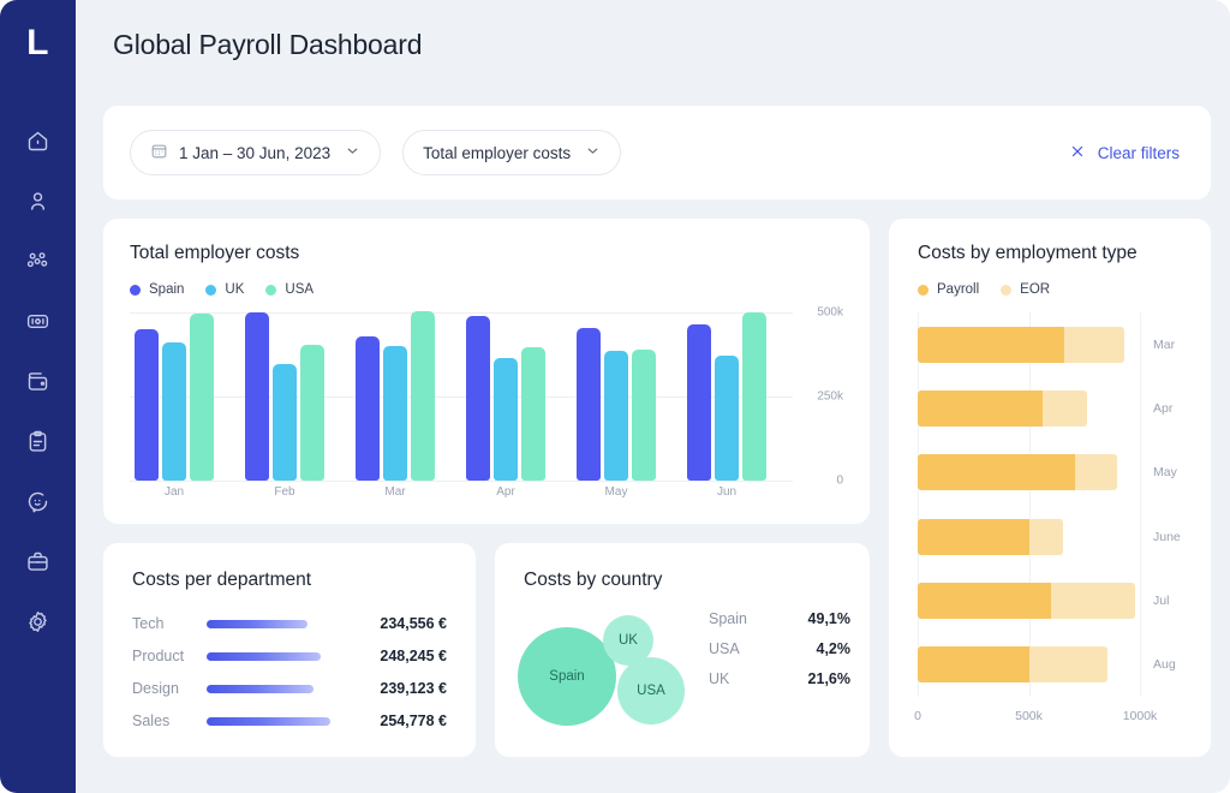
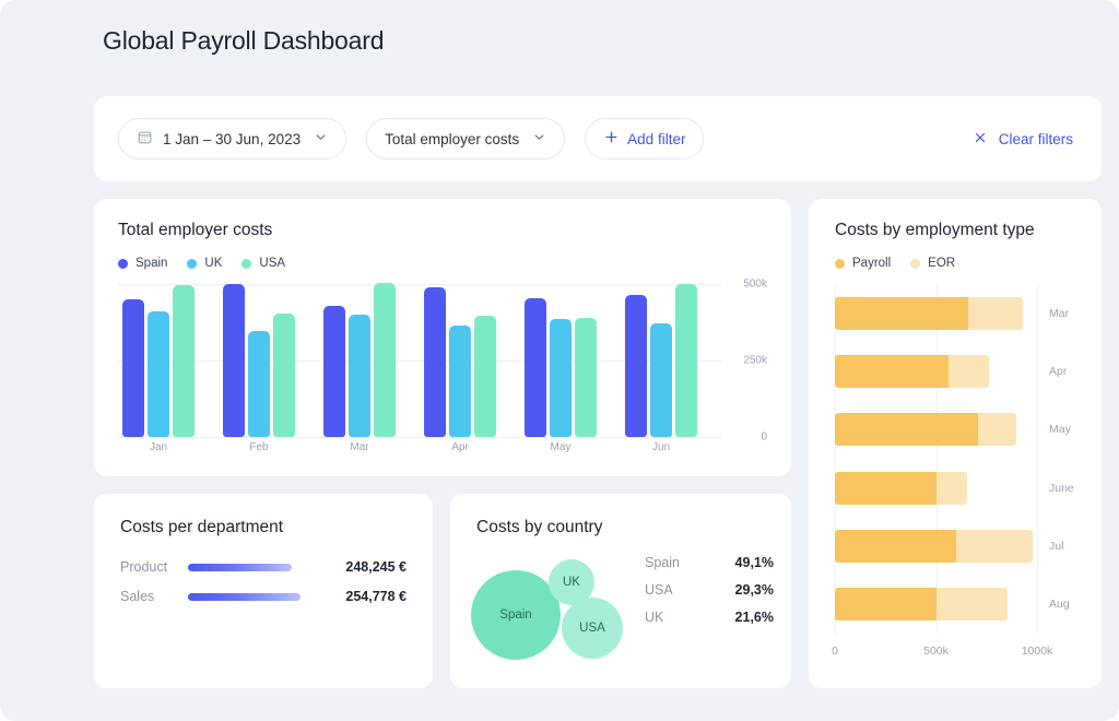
- L
  Global Payroll Dashboard
  1 Jan – 30 Jun, 2023
  Total employer costs
+ Add filter
  Clear filters
  Total employer costs
  Spain
  UK
  USA
  Jan
  Feb
  Mar
  Apr
  May
  Jun
  0
  250k
  500k
  Costs by employment type
  Payroll
  EOR
  Mar
  Apr
  May
  June
  Jul
  Aug
  0
  500k
  1000k
  Costs per department
- Tech
- 234,556 €
  Product
  248,245 €
- Design
- 239,123 €
  Sales
  254,778 €
  Costs by country
  Spain
  UK
  USA
  Spain
  49,1%
  USA
- 4,2%
+ 29,3%
  UK
  21,6%
